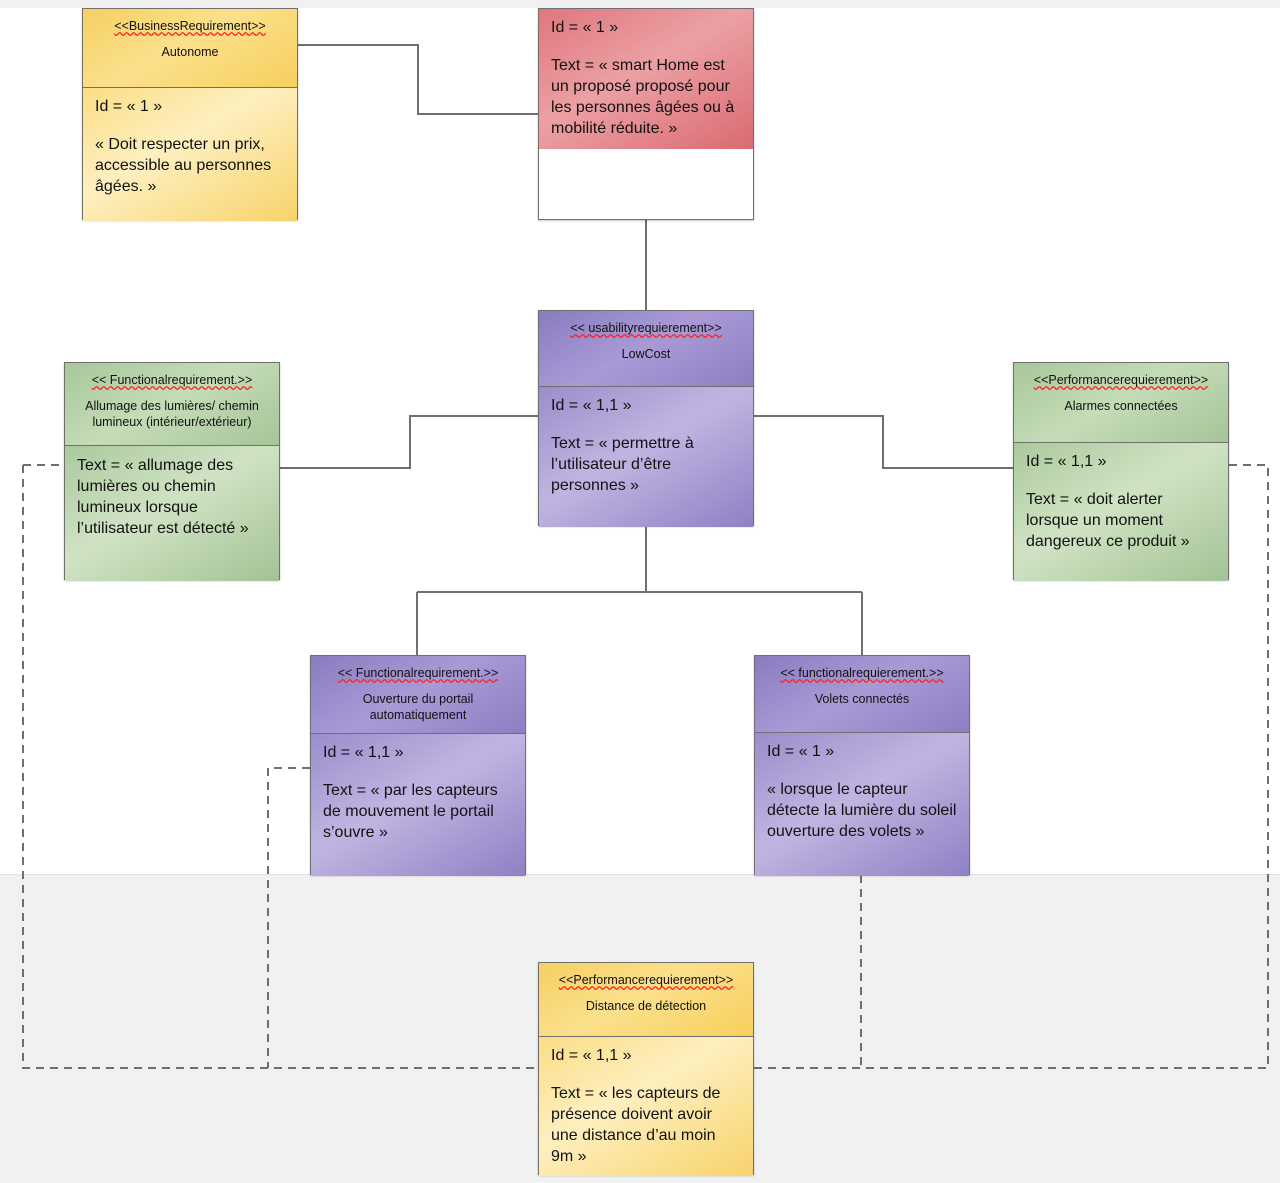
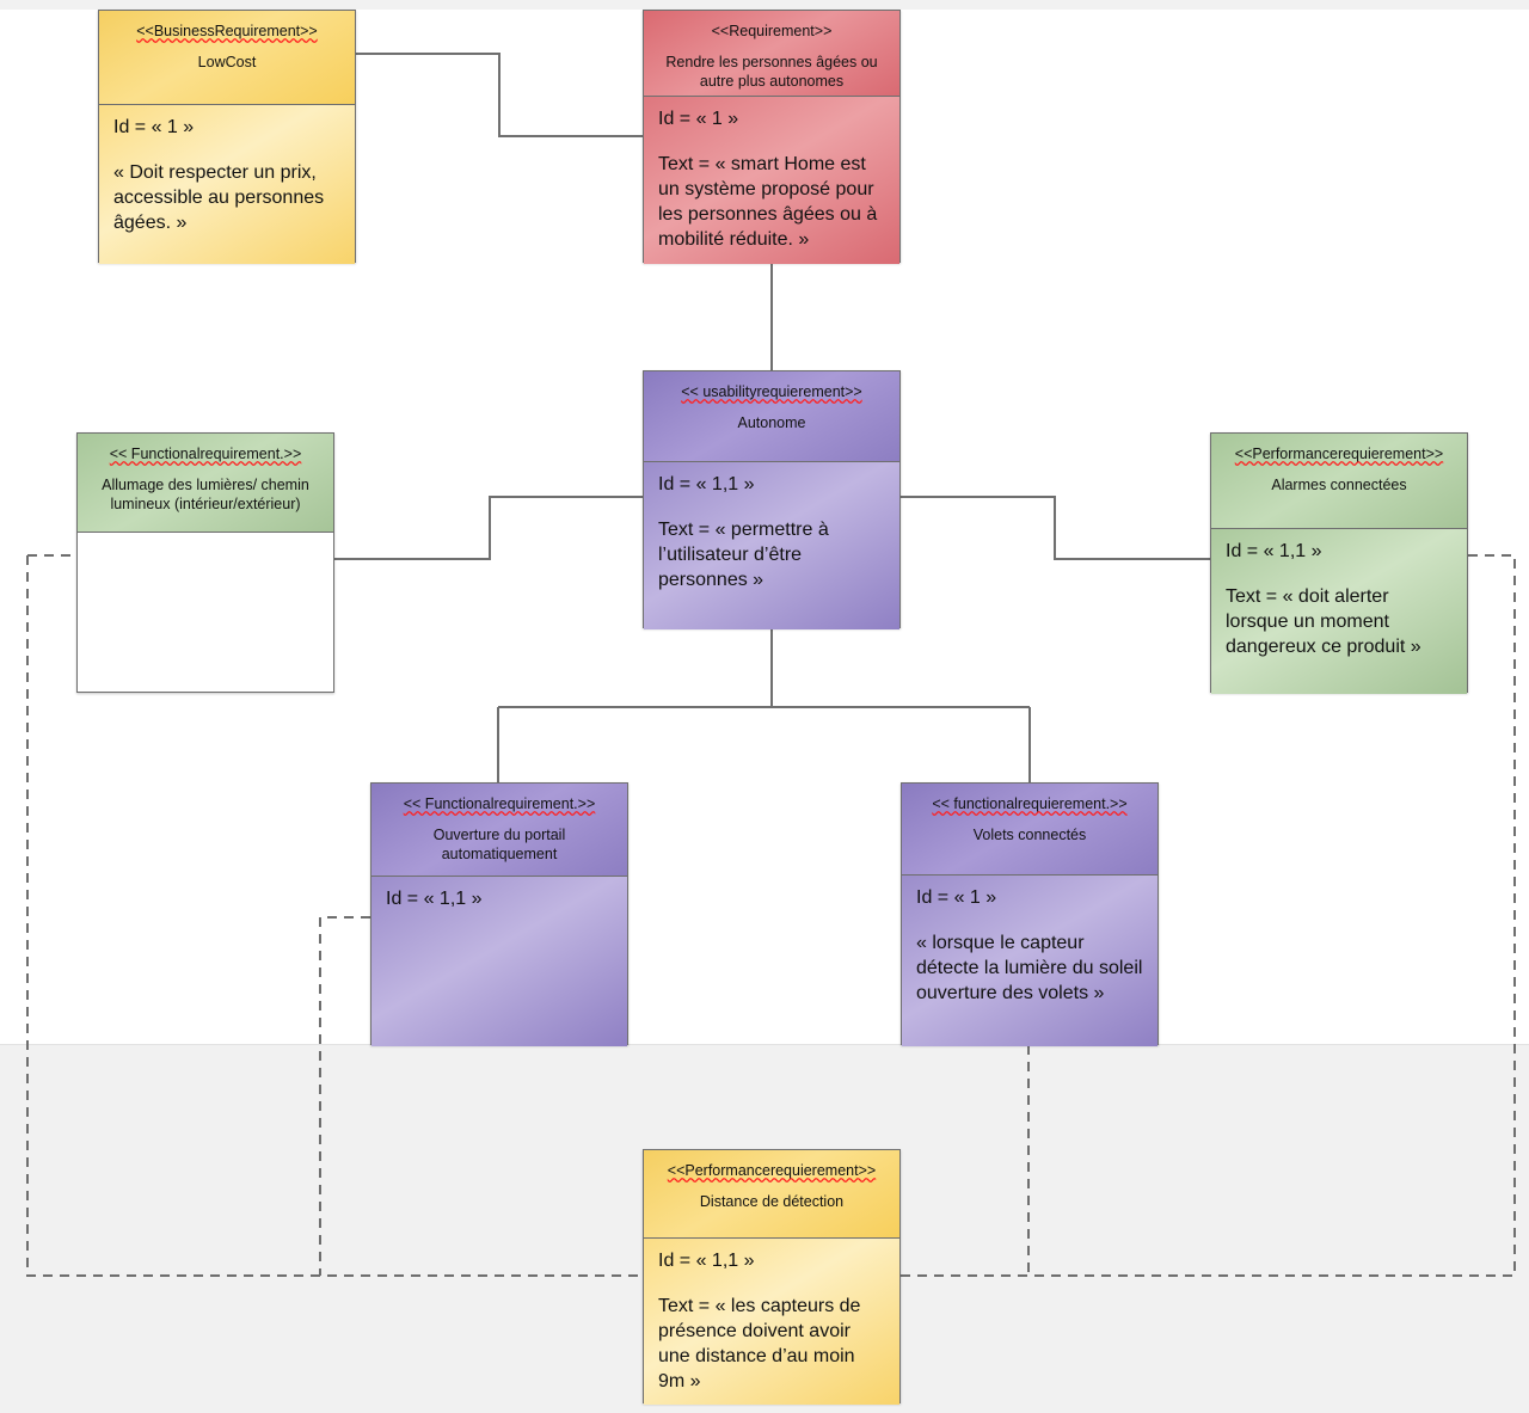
  <<BusinessRequirement>>
- Autonome
+ LowCost
  Id = « 1 »
  « Doit respecter un prix, accessible au personnes âgées. »
+ <<Requirement>>
+ Rendre les personnes âgées ou autre plus autonomes
  Id = « 1 »
- Text = « smart Home est un proposé proposé pour les personnes âgées ou à mobilité réduite. »
+ Text = « smart Home est un système proposé pour les personnes âgées ou à mobilité réduite. »
  << usabilityrequierement>>
- LowCost
+ Autonome
  Id = « 1,1 »
  Text = « permettre à l’utilisateur d’être personnes »
  << Functionalrequirement.>>
  Allumage des lumières/ chemin lumineux (intérieur/extérieur)
- Text = « allumage des lumières ou chemin lumineux lorsque l’utilisateur est détecté »
  <<Performancerequierement>>
  Alarmes connectées
  Id = « 1,1 »
  Text = « doit alerter lorsque un moment dangereux ce produit »
  << Functionalrequirement.>>
  Ouverture du portail automatiquement
  Id = « 1,1 »
- Text = « par les capteurs de mouvement le portail s’ouvre »
  << functionalrequierement.>>
  Volets connectés
  Id = « 1 »
  « lorsque le capteur détecte la lumière du soleil ouverture des volets »
  <<Performancerequierement>>
  Distance de détection
  Id = « 1,1 »
  Text = « les capteurs de présence doivent avoir une distance d’au moin 9m »
